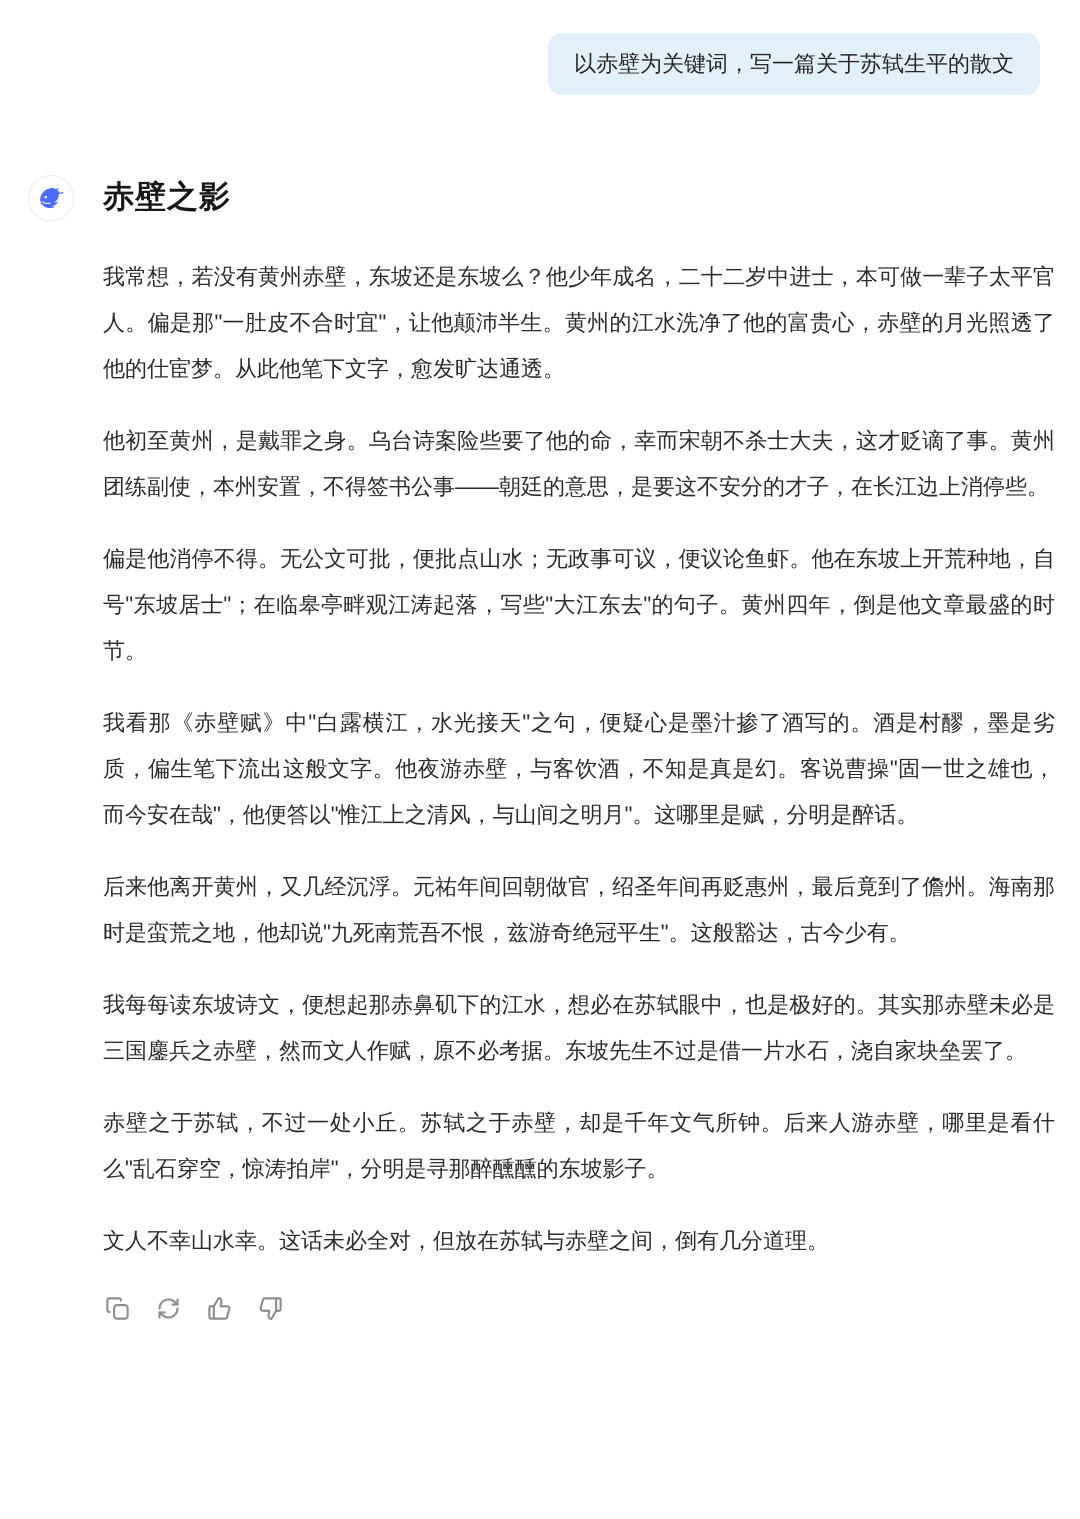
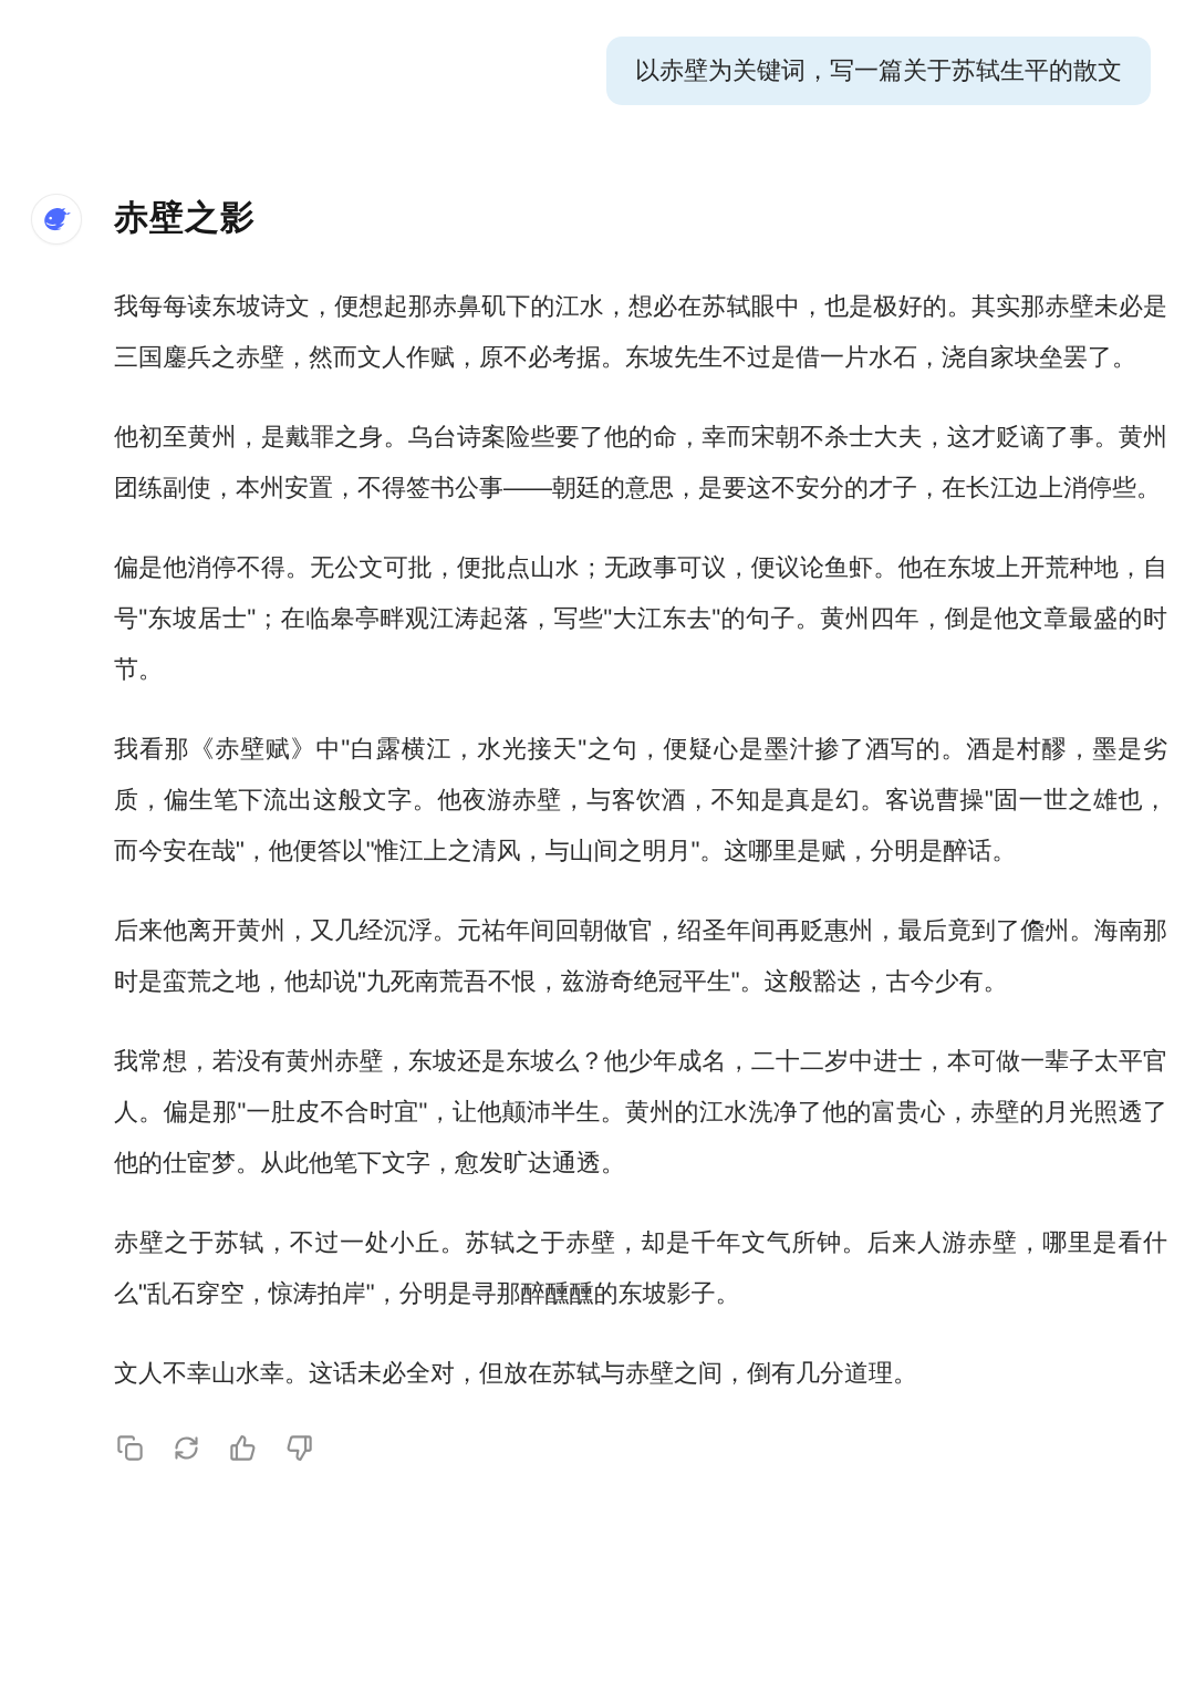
  以赤壁为关键词，写一篇关于苏轼生平的散文
  赤壁之影
- 我常想，若没有黄州赤壁，东坡还是东坡么？他少年成名，二十二岁中进士，本可做一辈子太平官人。偏是那"一肚皮不合时宜"，让他颠沛半生。黄州的江水洗净了他的富贵心，赤壁的月光照透了他的仕宦梦。从此他笔下文字，愈发旷达通透。
+ 我每每读东坡诗文，便想起那赤鼻矶下的江水，想必在苏轼眼中，也是极好的。其实那赤壁未必是三国鏖兵之赤壁，然而文人作赋，原不必考据。东坡先生不过是借一片水石，浇自家块垒罢了。
  他初至黄州，是戴罪之身。乌台诗案险些要了他的命，幸而宋朝不杀士大夫，这才贬谪了事。黄州团练副使，本州安置，不得签书公事——朝廷的意思，是要这不安分的才子，在长江边上消停些。
  偏是他消停不得。无公文可批，便批点山水；无政事可议，便议论鱼虾。他在东坡上开荒种地，自号"东坡居士"；在临皋亭畔观江涛起落，写些"大江东去"的句子。黄州四年，倒是他文章最盛的时节。
  我看那《赤壁赋》中"白露横江，水光接天"之句，便疑心是墨汁掺了酒写的。酒是村醪，墨是劣质，偏生笔下流出这般文字。他夜游赤壁，与客饮酒，不知是真是幻。客说曹操"固一世之雄也，而今安在哉"，他便答以"惟江上之清风，与山间之明月"。这哪里是赋，分明是醉话。
  后来他离开黄州，又几经沉浮。元祐年间回朝做官，绍圣年间再贬惠州，最后竟到了儋州。海南那时是蛮荒之地，他却说"九死南荒吾不恨，兹游奇绝冠平生"。这般豁达，古今少有。
- 我每每读东坡诗文，便想起那赤鼻矶下的江水，想必在苏轼眼中，也是极好的。其实那赤壁未必是三国鏖兵之赤壁，然而文人作赋，原不必考据。东坡先生不过是借一片水石，浇自家块垒罢了。
+ 我常想，若没有黄州赤壁，东坡还是东坡么？他少年成名，二十二岁中进士，本可做一辈子太平官人。偏是那"一肚皮不合时宜"，让他颠沛半生。黄州的江水洗净了他的富贵心，赤壁的月光照透了他的仕宦梦。从此他笔下文字，愈发旷达通透。
  赤壁之于苏轼，不过一处小丘。苏轼之于赤壁，却是千年文气所钟。后来人游赤壁，哪里是看什么"乱石穿空，惊涛拍岸"，分明是寻那醉醺醺的东坡影子。
  文人不幸山水幸。这话未必全对，但放在苏轼与赤壁之间，倒有几分道理。
